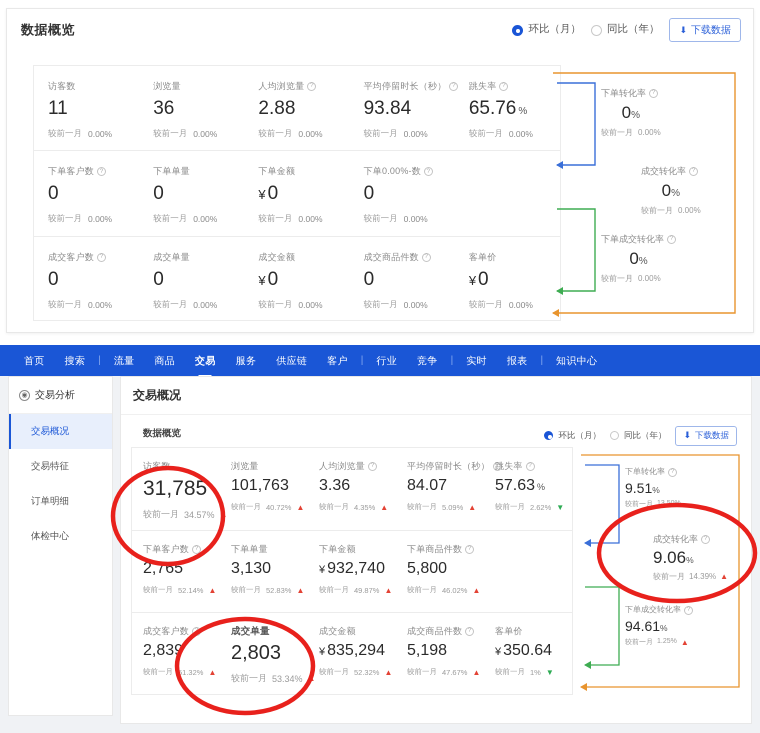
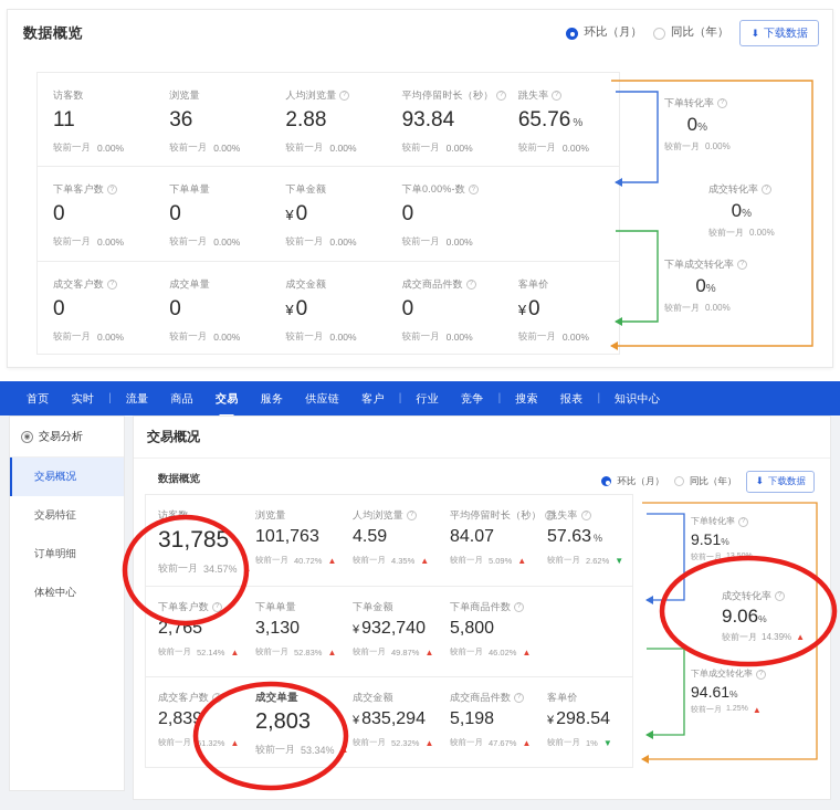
  数据概览
  环比（月）
  同比（年）
  ⬇
  下载数据
  访客数
  11
  较前一月
  0.00%
  浏览量
  36
  较前一月
  0.00%
  人均浏览量
  2.88
  较前一月
  0.00%
  平均停留时长（秒）
  93.84
  较前一月
  0.00%
  跳失率
  65.76
  %
  较前一月
  0.00%
  下单客户数
  0
  较前一月
  0.00%
  下单单量
  0
  较前一月
  0.00%
  下单金额
  ¥
  0
  较前一月
  0.00%
  下单0.00%-数
  0
  较前一月
  0.00%
  成交客户数
  0
  较前一月
  0.00%
  成交单量
  0
  较前一月
  0.00%
  成交金额
  ¥
  0
  较前一月
  0.00%
  成交商品件数
  0
  较前一月
  0.00%
  客单价
  ¥
  0
  较前一月
  0.00%
  下单转化率
  0%
  较前一月
  0.00%
  成交转化率
  0%
  较前一月
  0.00%
  下单成交转化率
  0%
  较前一月
  0.00%
  首页
- 搜索
+ 实时
  |
  流量
  商品
  交易
  服务
  供应链
  客户
  |
  行业
  竞争
  |
- 实时
+ 搜索
  报表
  |
  知识中心
  交易分析
  交易概况
  交易特征
  订单明细
  体检中心
  交易概况
  数据概览
  环比（月）
  同比（年）
  ⬇
  下载数据
  31,785
  较前一月
  34.57%
  浏览量
  101,763
  较前一月
  40.72%
  ▲
  人均浏览量
- 3.36
+ 4.59
  较前一月
  4.35%
  ▲
  平均停留时长（秒）
  84.07
  较前一月
  5.09%
  ▲
  跳失率
  57.63
  %
  较前一月
  2.62%
  ▼
  下单客户数
  2,765
  较前一月
  52.14%
  ▲
  下单单量
  3,130
  较前一月
  52.83%
  ▲
  下单金额
  ¥
  932,740
  较前一月
  49.87%
  ▲
  下单商品件数
  5,800
  较前一月
  46.02%
  ▲
  成交客户数
  2,83
  较前一月
  51.32%
  ▲
  成交单量
  2,803
  较前一月
  53.34%
  成交金额
  ¥
  835,294
  较前一月
  52.32%
  ▲
  成交商品件数
  5,198
  较前一月
  47.67%
  ▲
  客单价
  ¥
- 350.64
+ 298.54
  较前一月
  1%
  ▼
  下单转化率
  9.51%
  成交转化率
  9.06%
  较前一月
  14.39%
  ▲
  下单成交转化率
  94.61%
  ▲
